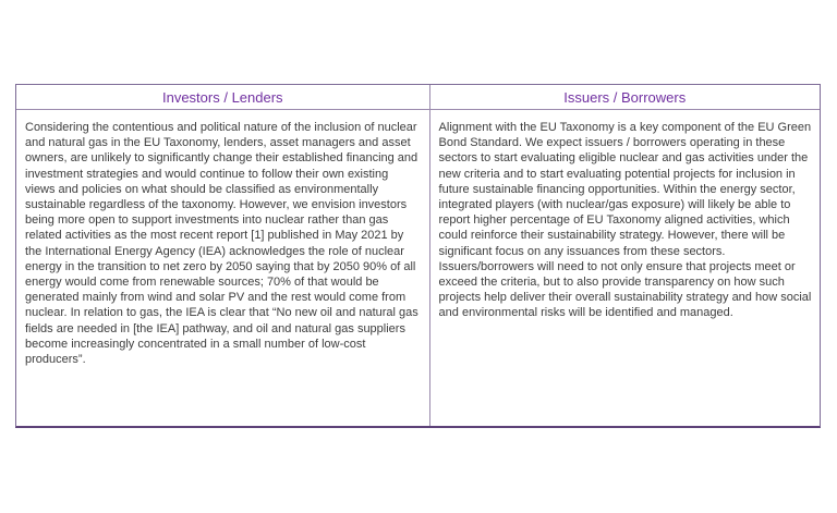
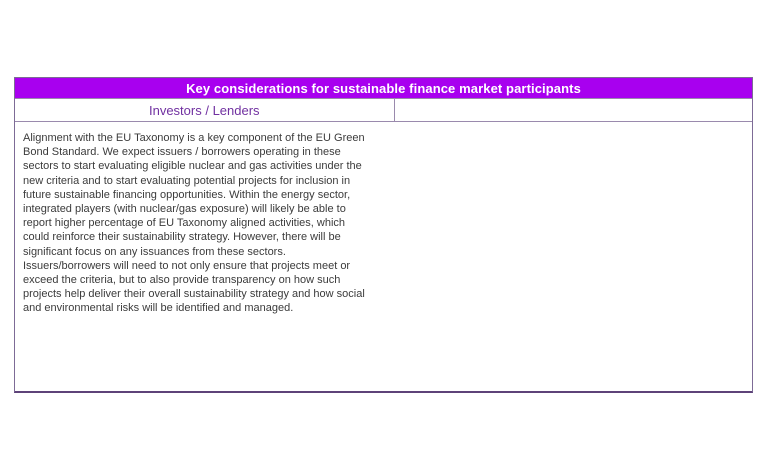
+ Key considerations for sustainable finance market participants
  Investors / Lenders
- Issuers / Borrowers
- Considering the contentious and political nature of the inclusion of nuclear and natural gas in the EU Taxonomy, lenders, asset managers and asset owners, are unlikely to significantly change their established financing and investment strategies and would continue to follow their own existing views and policies on what should be classified as environmentally sustainable regardless of the taxonomy. However, we envision investors being more open to support investments into nuclear rather than gas related activities as the most recent report [1] published in May 2021 by the International Energy Agency (IEA) acknowledges the role of nuclear energy in the transition to net zero by 2050 saying that by 2050 90% of all energy would come from renewable sources; 70% of that would be generated mainly from wind and solar PV and the rest would come from nuclear. In relation to gas, the IEA is clear that “No new oil and natural gas fields are needed in [the IEA] pathway, and oil and natural gas suppliers become increasingly concentrated in a small number of low-cost producers”.
  Alignment with the EU Taxonomy is a key component of the EU Green Bond Standard. We expect issuers / borrowers operating in these sectors to start evaluating eligible nuclear and gas activities under the new criteria and to start evaluating potential projects for inclusion in future sustainable financing opportunities. Within the energy sector, integrated players (with nuclear/gas exposure) will likely be able to report higher percentage of EU Taxonomy aligned activities, which could reinforce their sustainability strategy. However, there will be significant focus on any issuances from these sectors. Issuers/borrowers will need to not only ensure that projects meet or exceed the criteria, but to also provide transparency on how such projects help deliver their overall sustainability strategy and how social and environmental risks will be identified and managed.
